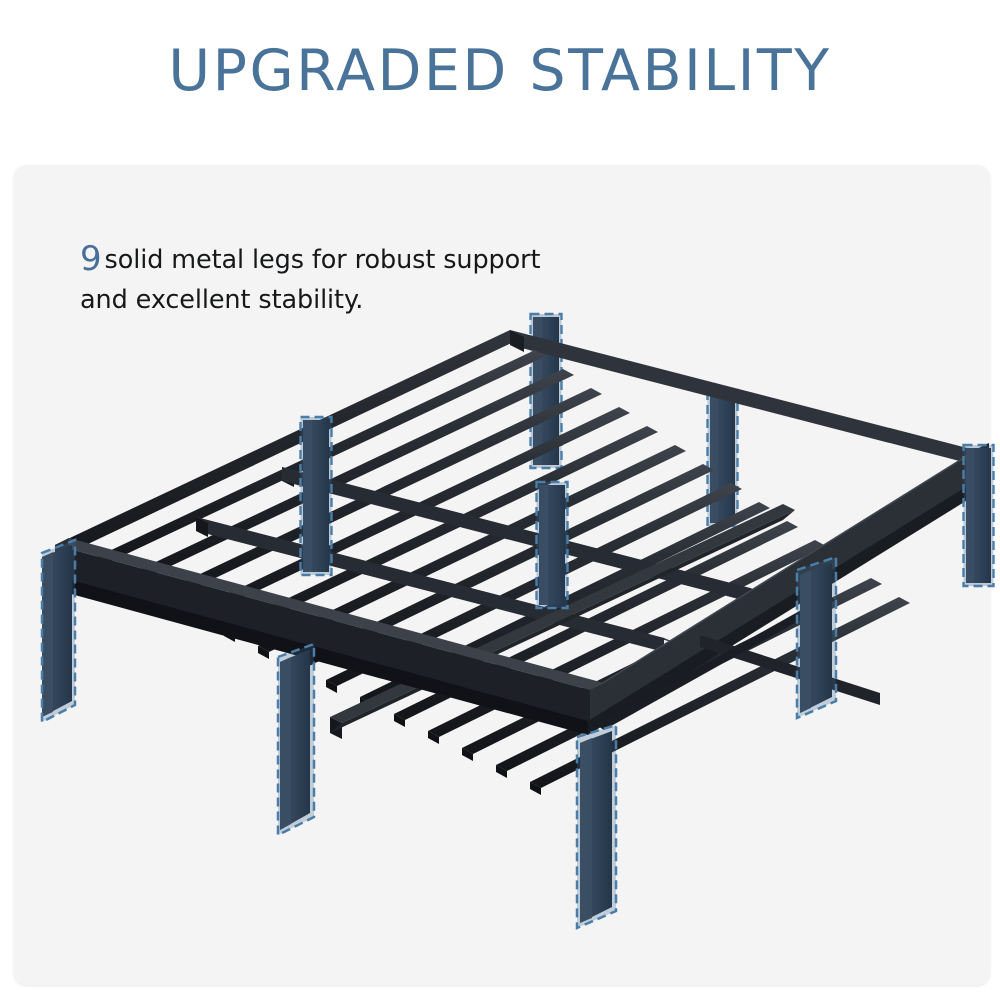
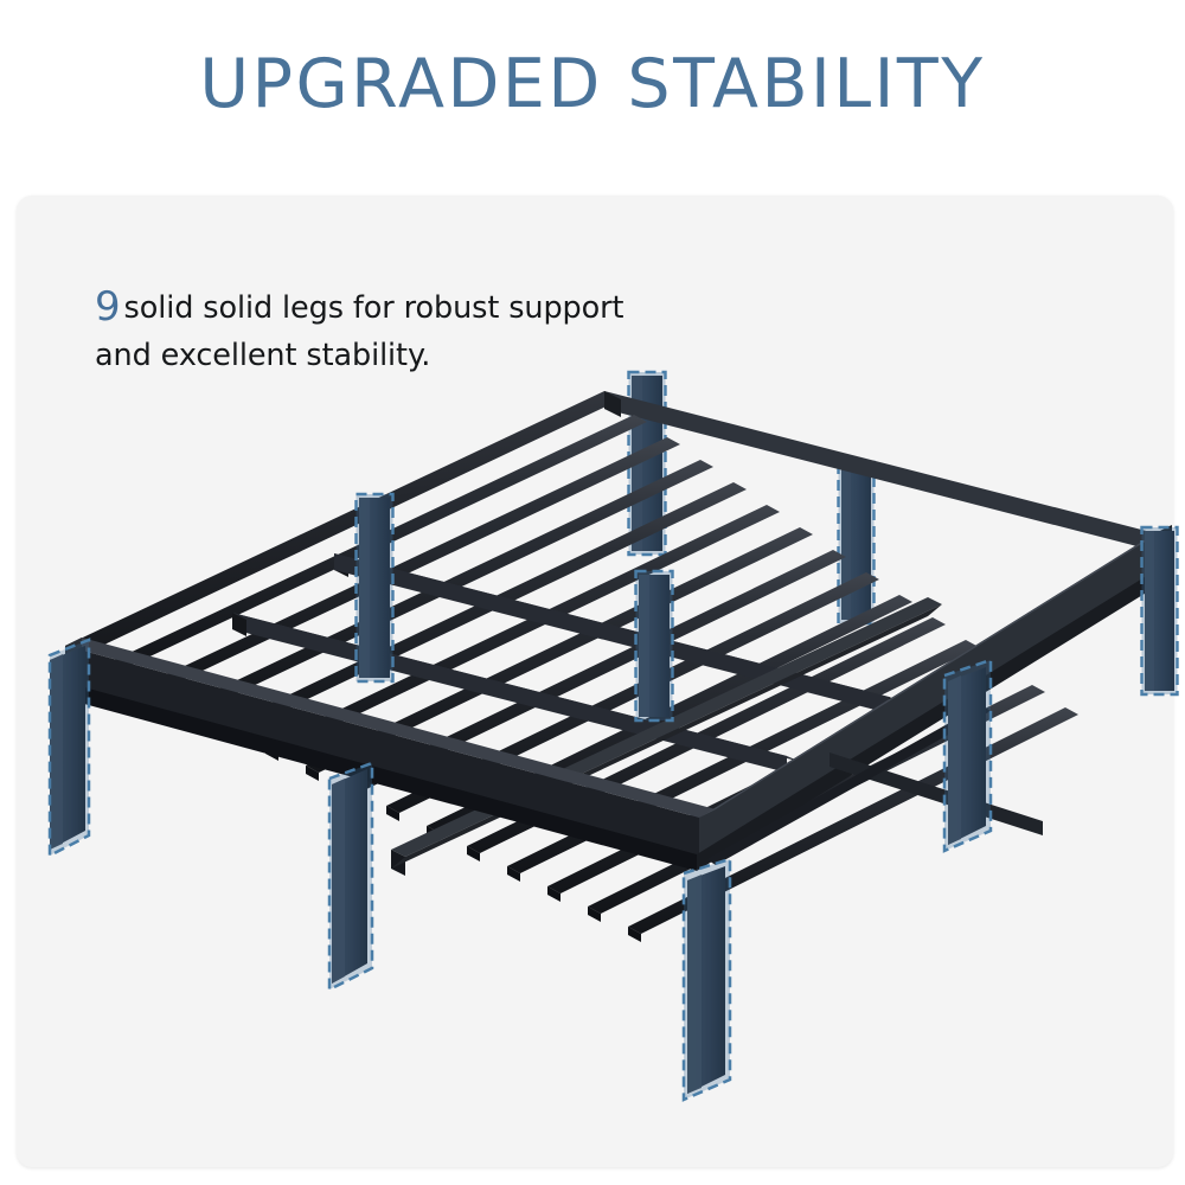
  UPGRADED STABILITY
- 9solid metal legs for robust support
+ 9solid solid legs for robust support
  and excellent stability.
